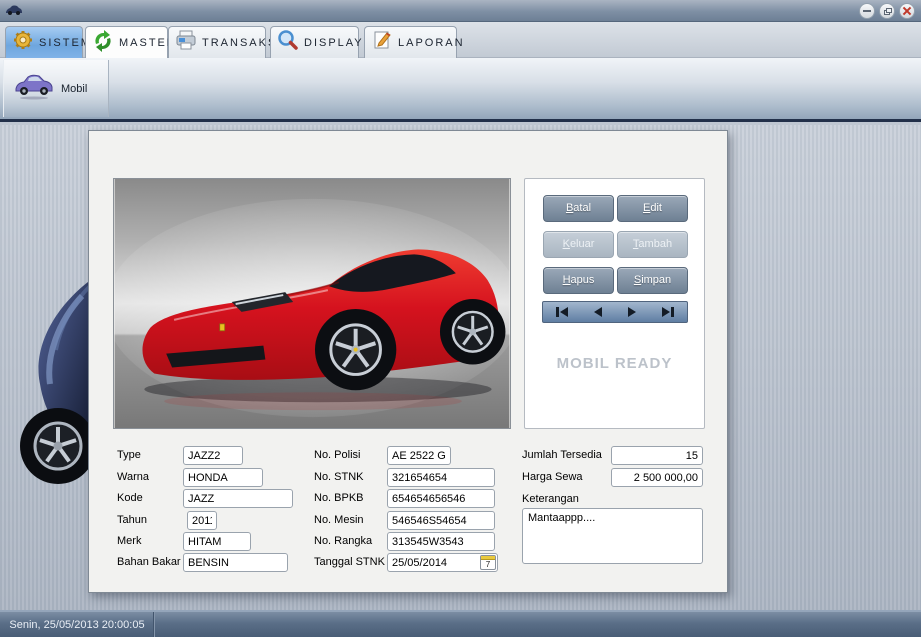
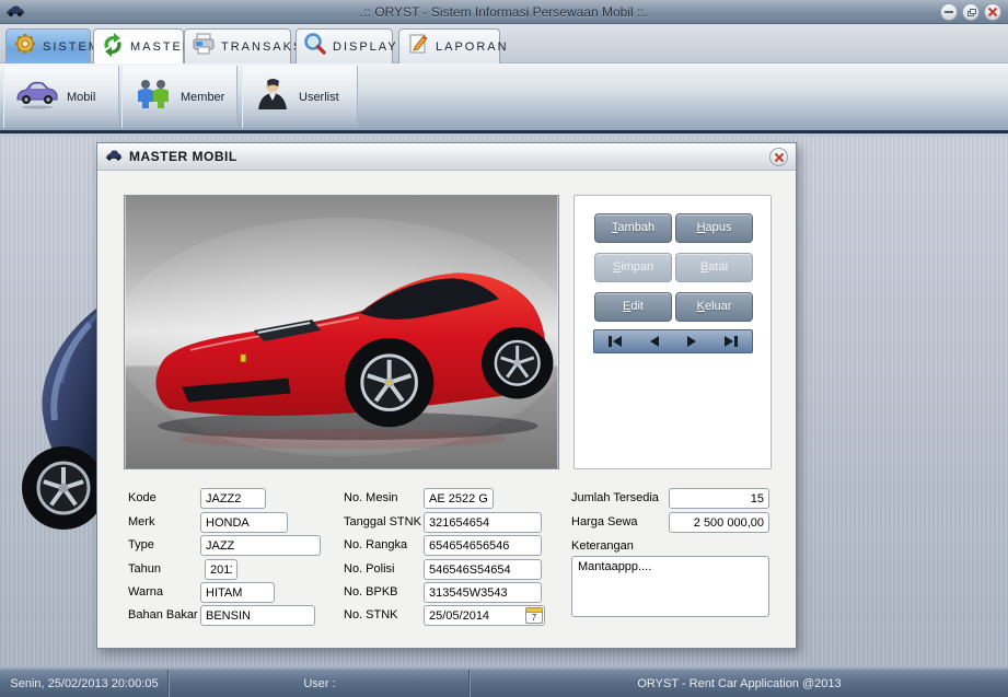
+ .:: ORYST - Sistem Informasi Persewaan Mobil ::.
  SISTE
  MASTE
  TRANSAK
  DISPLAY
  LAPORAN
  Mobil
+ Member
+ Userlist
+ MASTER MOBIL
- Batal
+ Tambah
- Edit
+ Hapus
- Keluar
+ Simpan
- Tambah
+ Batal
- Hapus
+ Edit
- Simpan
+ Keluar
- MOBIL READY
- Type
+ Kode
  JAZZ2
- Warna
+ Merk
  HONDA
- Kode
+ Type
  JAZZ
  Tahun
  201
- Merk
+ Warna
  HITAM
  Bahan Bakar
  BENSIN
- No. Polisi
+ No. Mesin
  AE 2522 G
- No. STNK
+ Tanggal STNK
  321654654
- No. BPKB
+ No. Rangka
  654654656546
- No. Mesin
+ No. Polisi
  546546S54654
- No. Rangka
+ No. BPKB
  313545W3543
- Tanggal STNK
+ No. STNK
  25/05/2014
  7
  Jumlah Tersedia
  15
  Harga Sewa
  2 500 000,00
  Keterangan
  Mantaappp....
- Senin, 25/05/2013 20:00:05
+ Senin, 25/02/2013 20:00:05
+ User :
+ ORYST - Rent Car Application @2013
